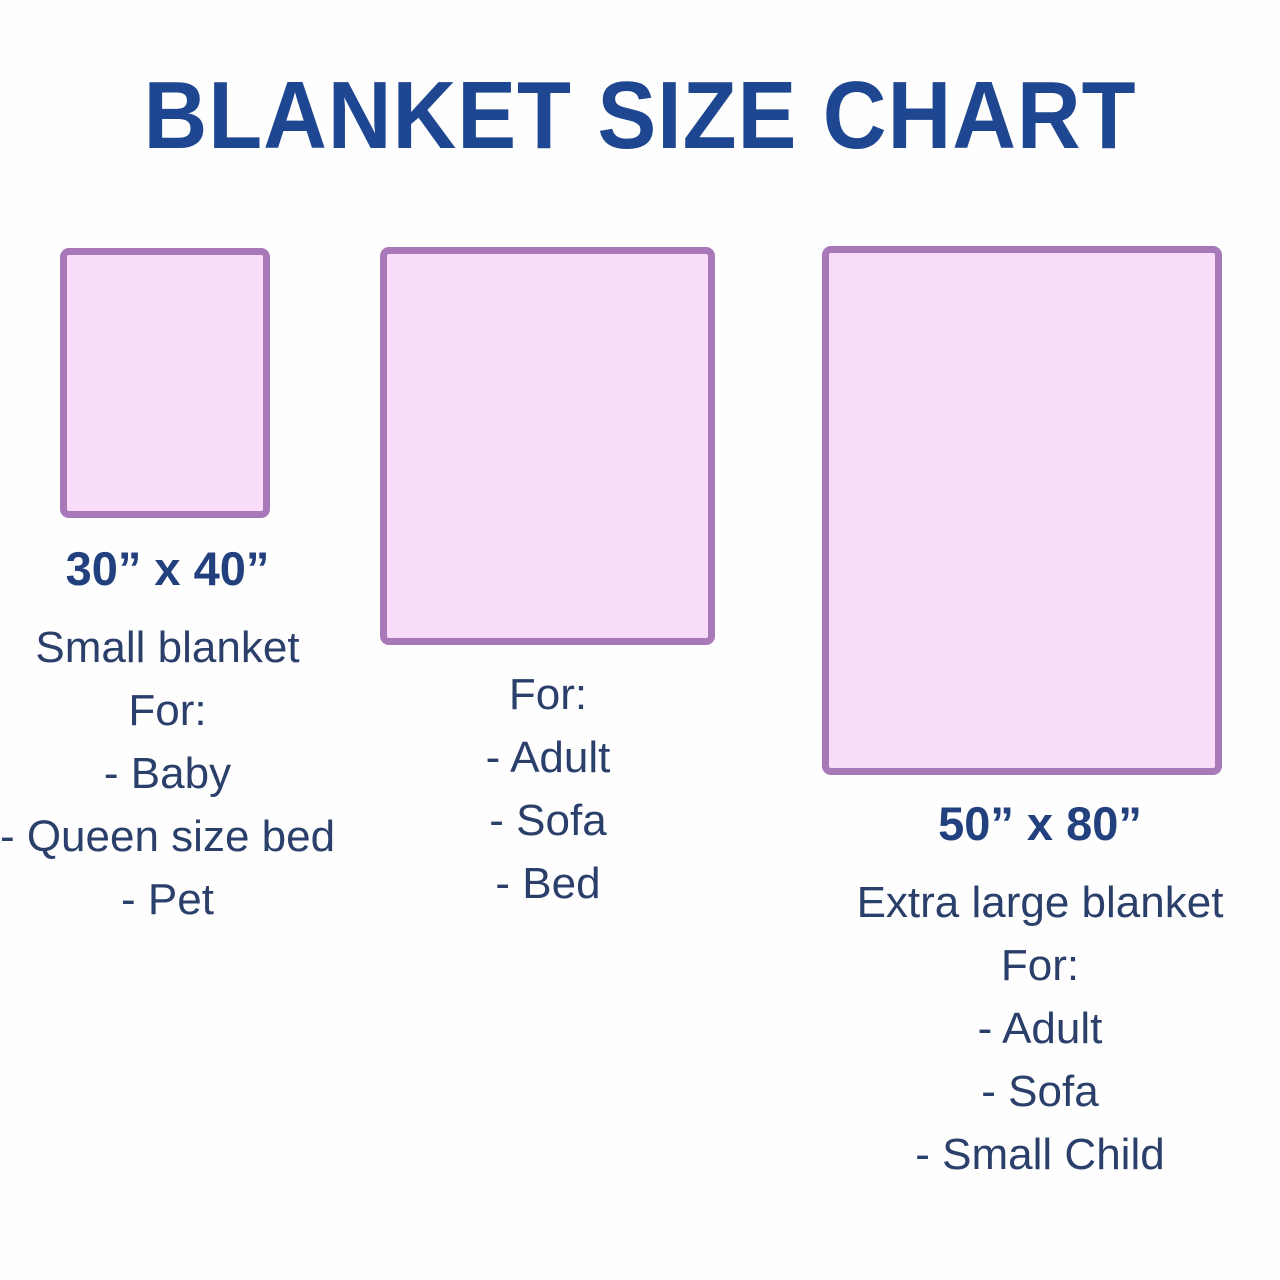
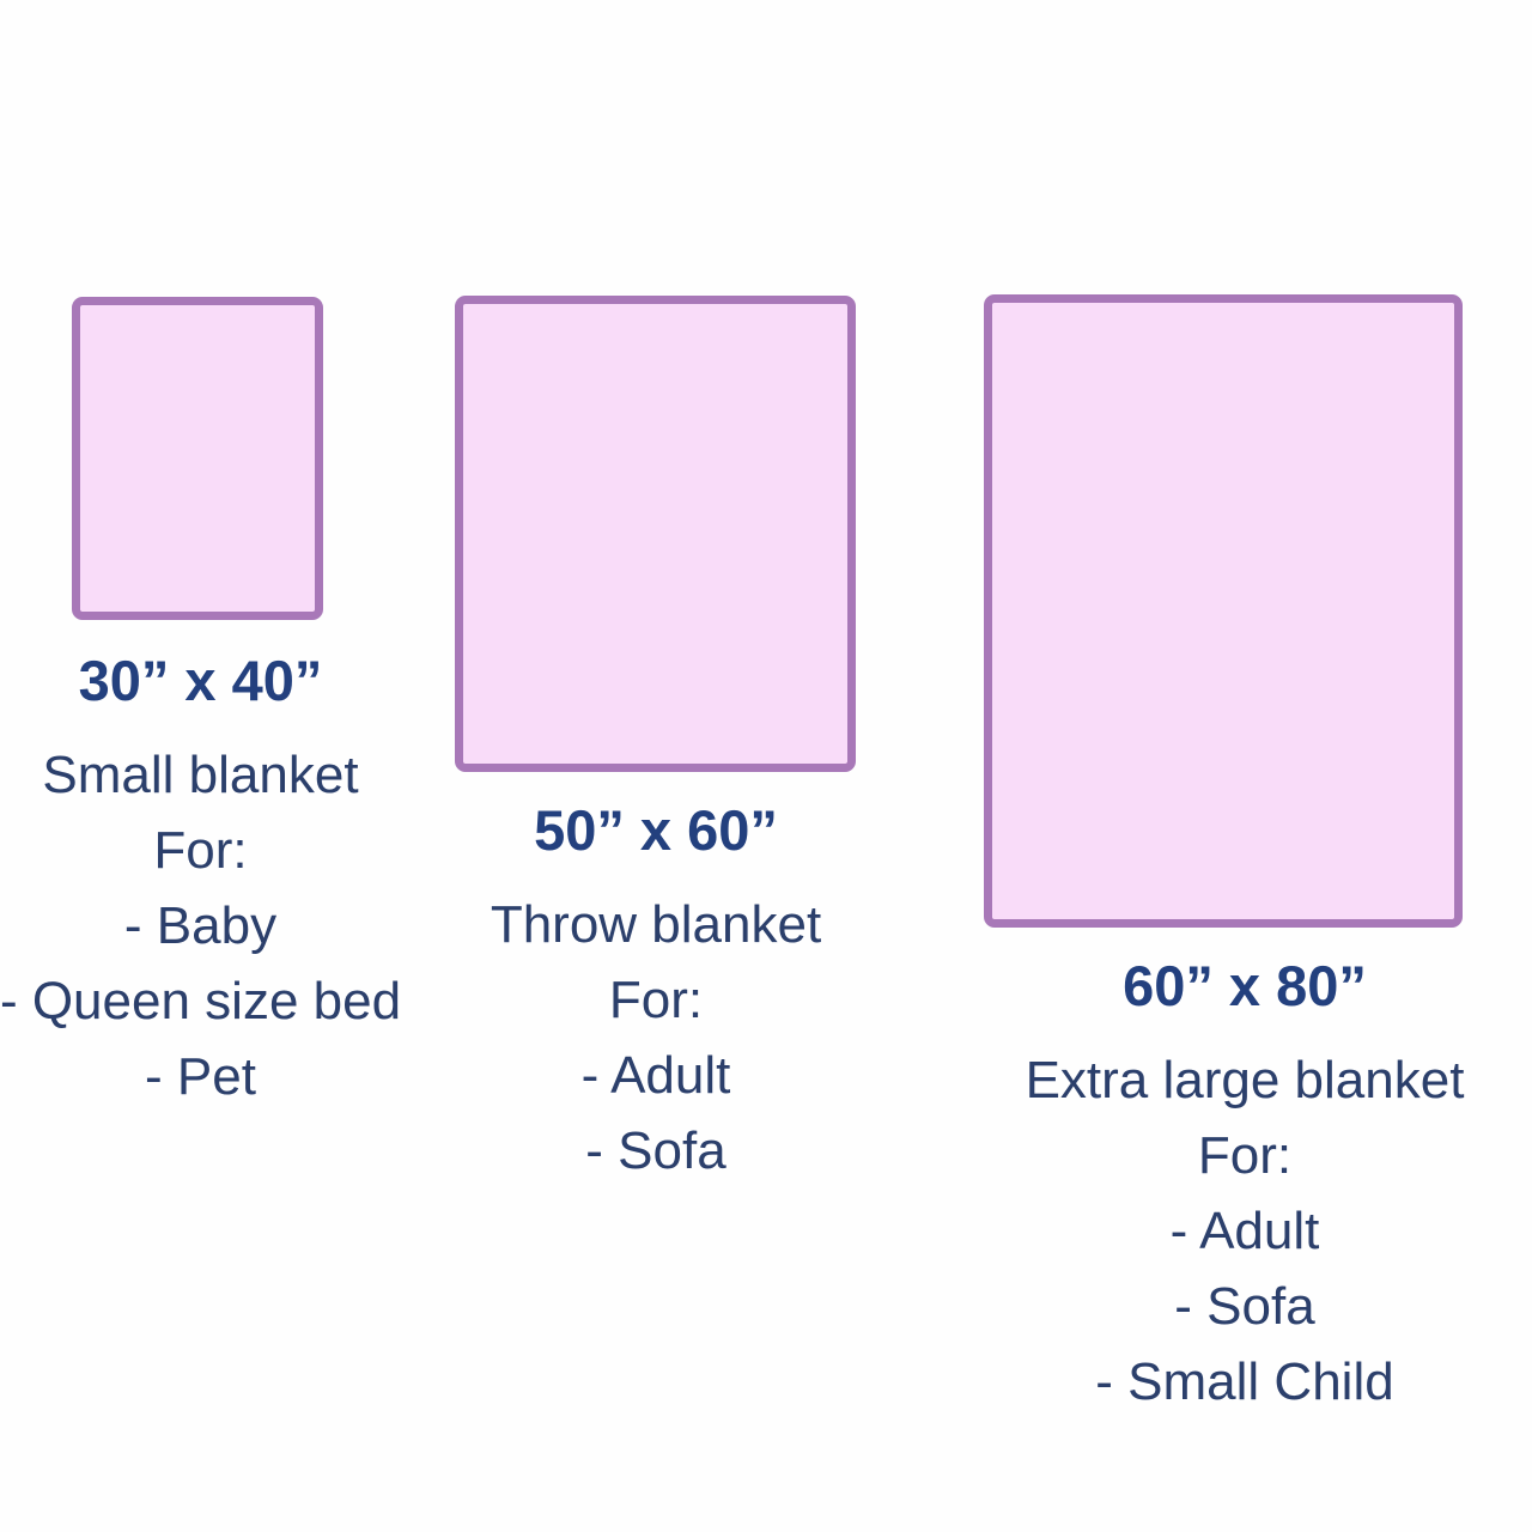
- BLANKET SIZE CHART
  30” x 40”
  Small blanket
  For:
  - Baby
  - Queen size bed
  - Pet
+ 50” x 60”
+ Throw blanket
  For:
  - Adult
  - Sofa
- - Bed
- 50” x 80”
+ 60” x 80”
  Extra large blanket
  For:
  - Adult
  - Sofa
  - Small Child
